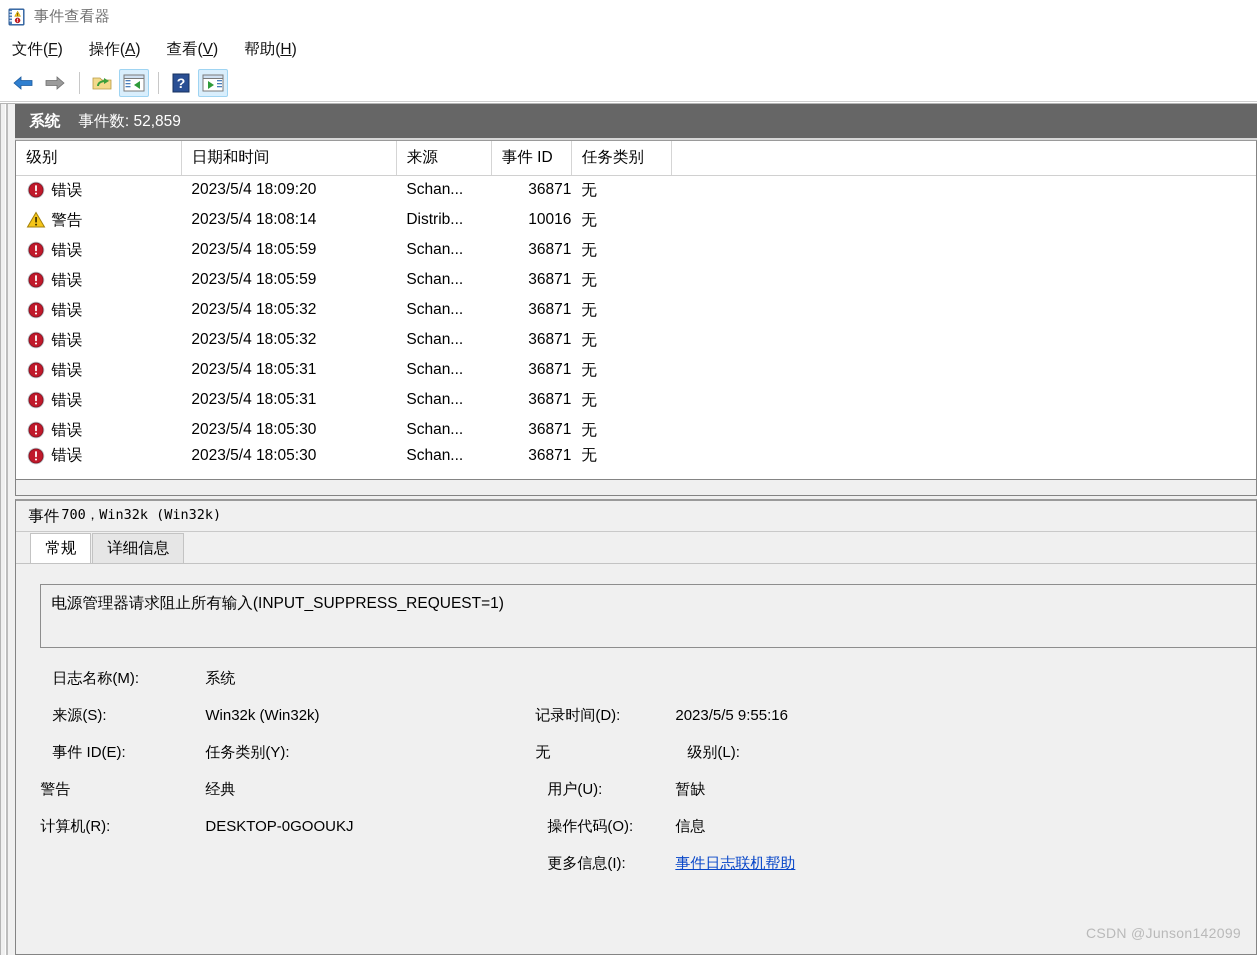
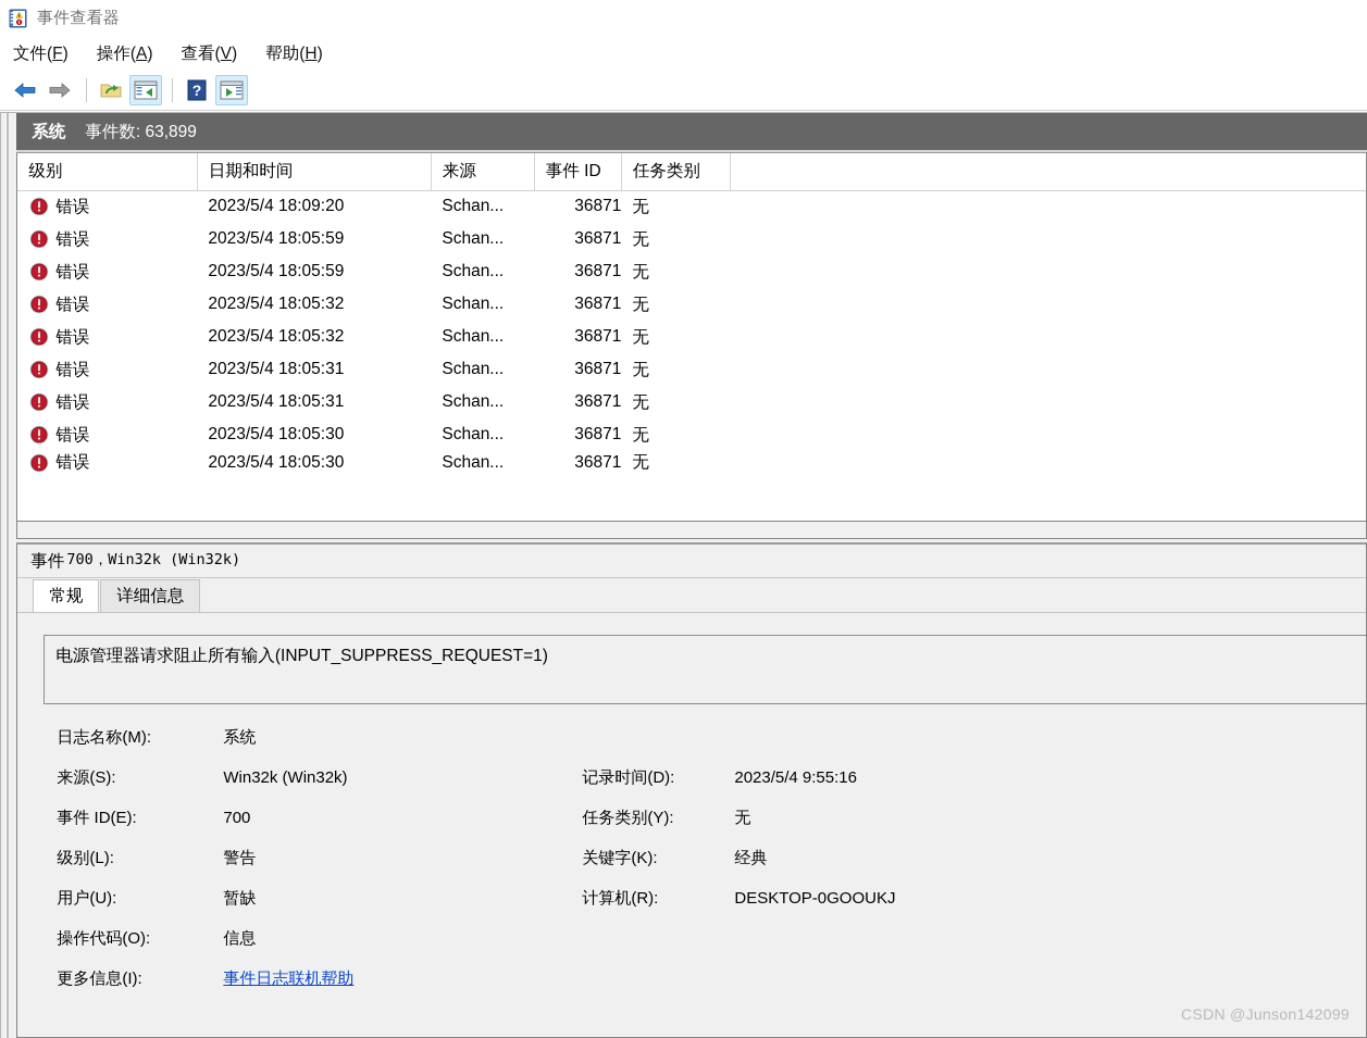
  事件查看器
  文件(F)
  操作(A)
  查看(V)
  帮助(H)
  ?
  系统
- 事件数: 52,859
+ 事件数: 63,899
  级别	日期和时间	来源	事件 ID	任务类别
  错误	2023/5/4 18:09:20	Schan...	36871	无
- 警告	2023/5/4 18:08:14	Distrib...	10016	无
  错误	2023/5/4 18:05:59	Schan...	36871	无
  错误	2023/5/4 18:05:59	Schan...	36871	无
  错误	2023/5/4 18:05:32	Schan...	36871	无
  错误	2023/5/4 18:05:32	Schan...	36871	无
  错误	2023/5/4 18:05:31	Schan...	36871	无
  错误	2023/5/4 18:05:31	Schan...	36871	无
  错误	2023/5/4 18:05:30	Schan...	36871	无
  错误	2023/5/4 18:05:30	Schan...	36871	无
  事件
  700，Win32k (Win32k)
  常规
  详细信息
  电源管理器请求阻止所有输入(INPUT_SUPPRESS_REQUEST=1)
  日志名称(M):
  系统
  来源(S):
  Win32k (Win32k)
  记录时间(D):
- 2023/5/5 9:55:16
+ 2023/5/4 9:55:16
  事件 ID(E):
+ 700
  任务类别(Y):
  无
  级别(L):
  警告
+ 关键字(K):
  经典
  用户(U):
  暂缺
  计算机(R):
  DESKTOP-0GOOUKJ
  操作代码(O):
  信息
  更多信息(I):
  事件日志联机帮助
  CSDN @Junson142099
